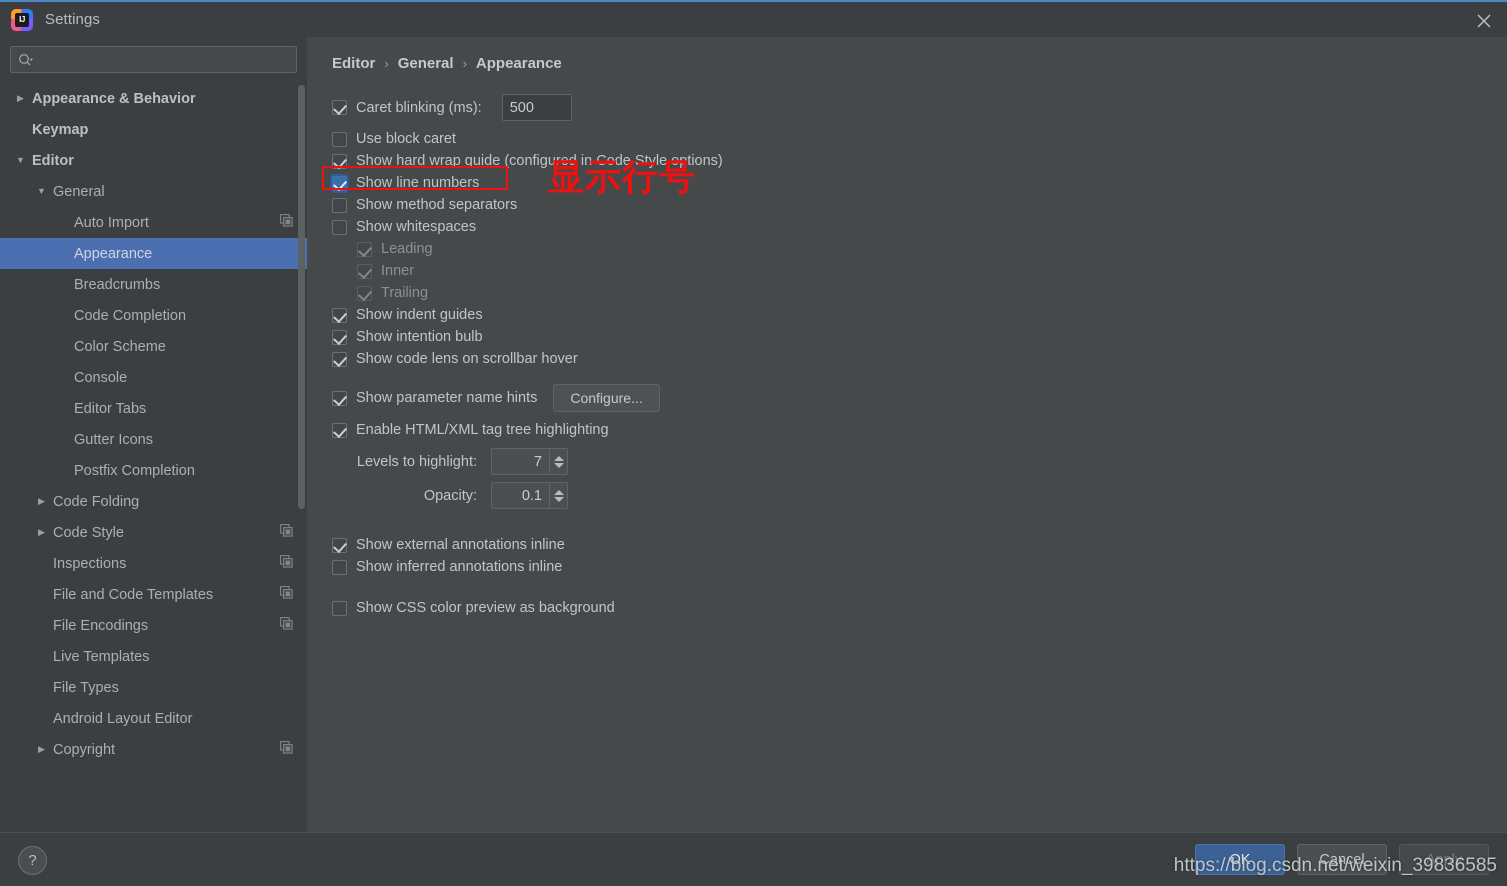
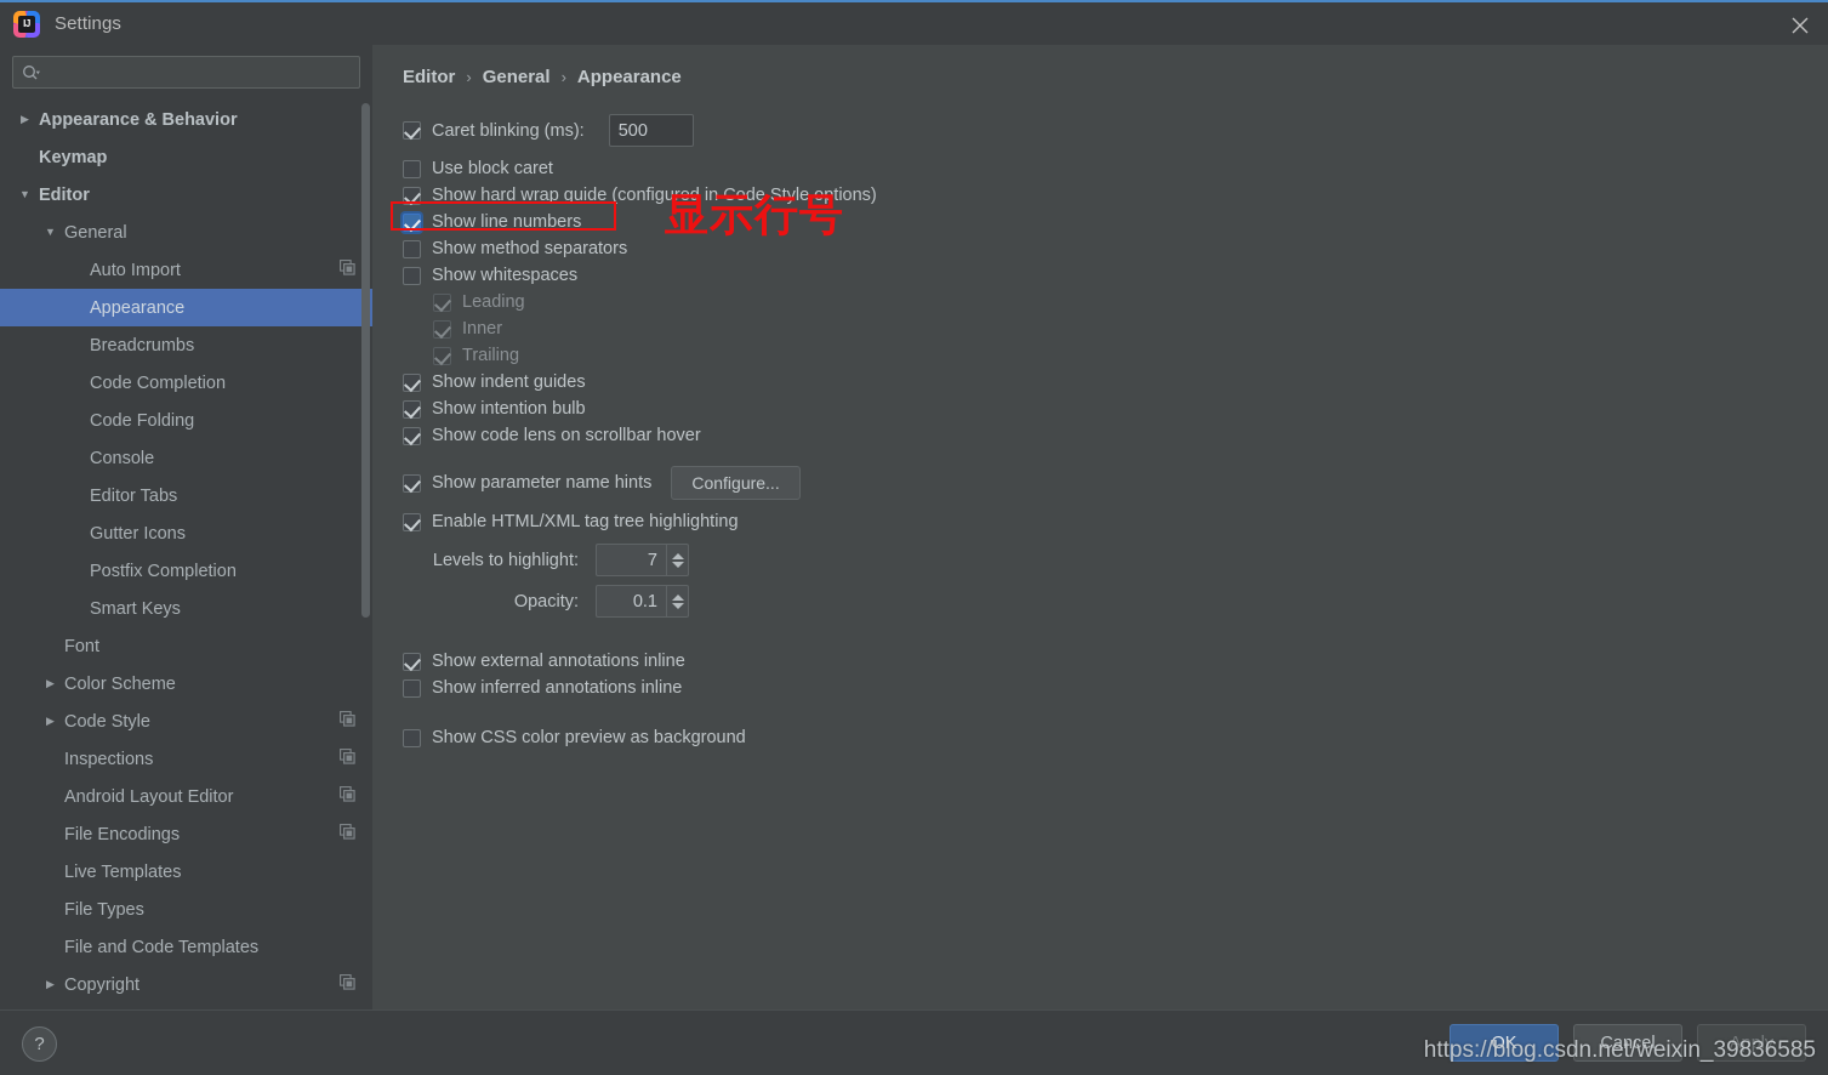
  IJ
  Settings
  ▶
  Appearance & Behavior
  Keymap
  ▼
  Editor
  ▼
  General
  Auto Import
  Appearance
  Breadcrumbs
  Code Completion
- Color Scheme
+ Code Folding
  Console
  Editor Tabs
  Gutter Icons
  Postfix Completion
+ Smart Keys
+ Font
  ▶
- Code Folding
+ Color Scheme
  ▶
  Code Style
  Inspections
- File and Code Templates
+ Android Layout Editor
  File Encodings
  Live Templates
  File Types
- Android Layout Editor
+ File and Code Templates
  ▶
  Copyright
  Editor
  ›
  General
  ›
  Appearance
  Caret blinking (ms):
  500
  Use block caret
  Show hard wrap guide (configured in Code Style options)
  Show line numbers
  Show method separators
  Show whitespaces
  Leading
  Inner
  Trailing
  Show indent guides
  Show intention bulb
  Show code lens on scrollbar hover
  Show parameter name hints
  Configure...
  Enable HTML/XML tag tree highlighting
  Levels to highlight:
  7
  Opacity:
  0.1
  Show external annotations inline
  Show inferred annotations inline
  Show CSS color preview as background
  显示行号
  ?
  OK
  Cancel
  Apply
  https://blog.csdn.net/weixin_39836585
